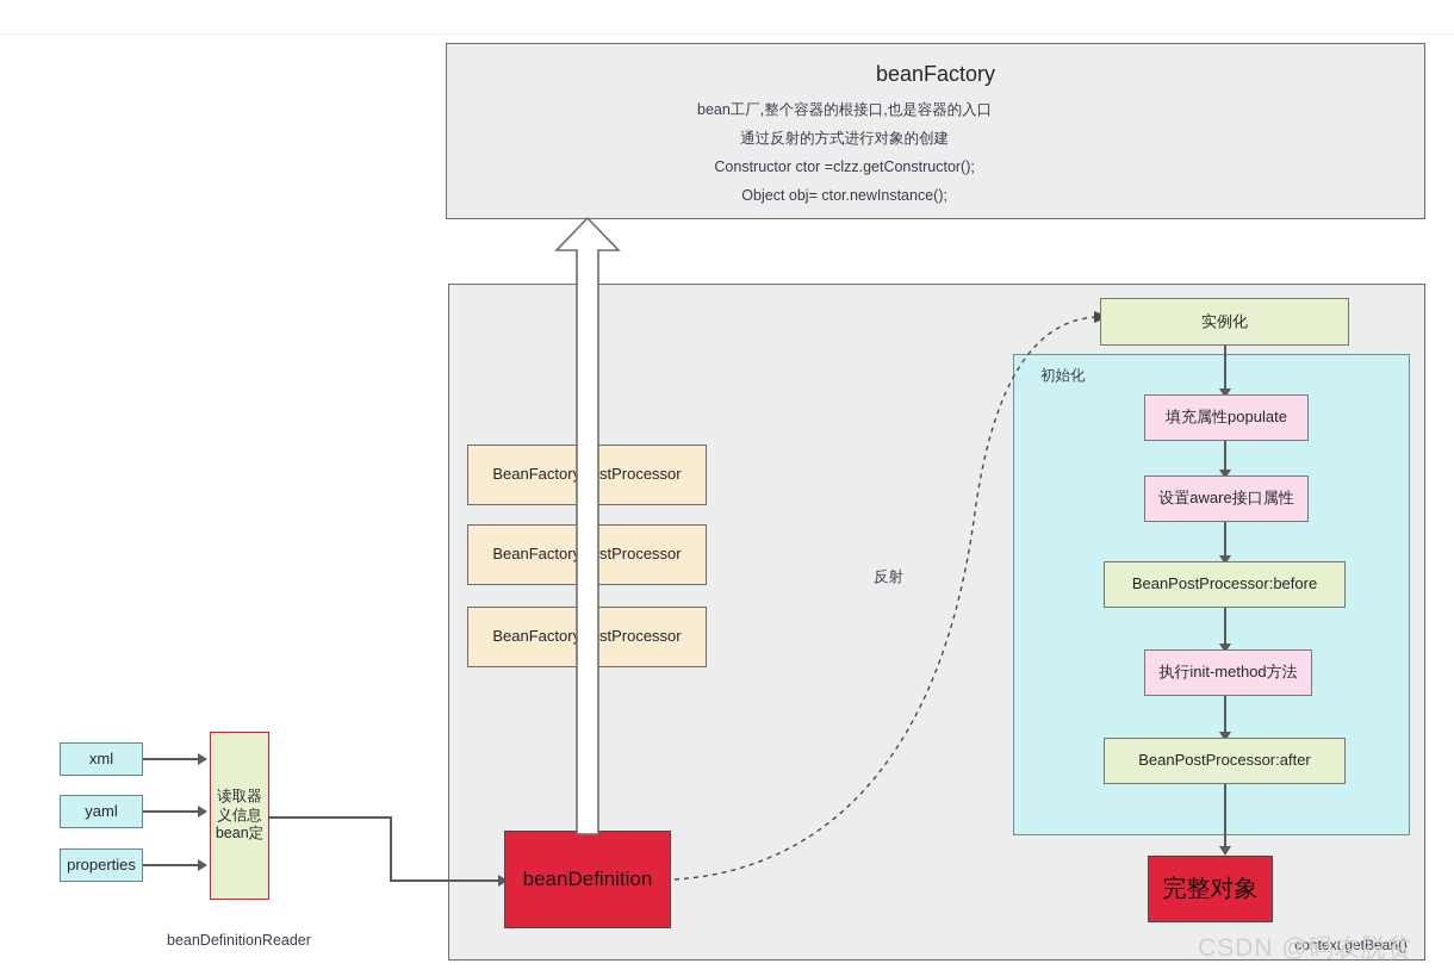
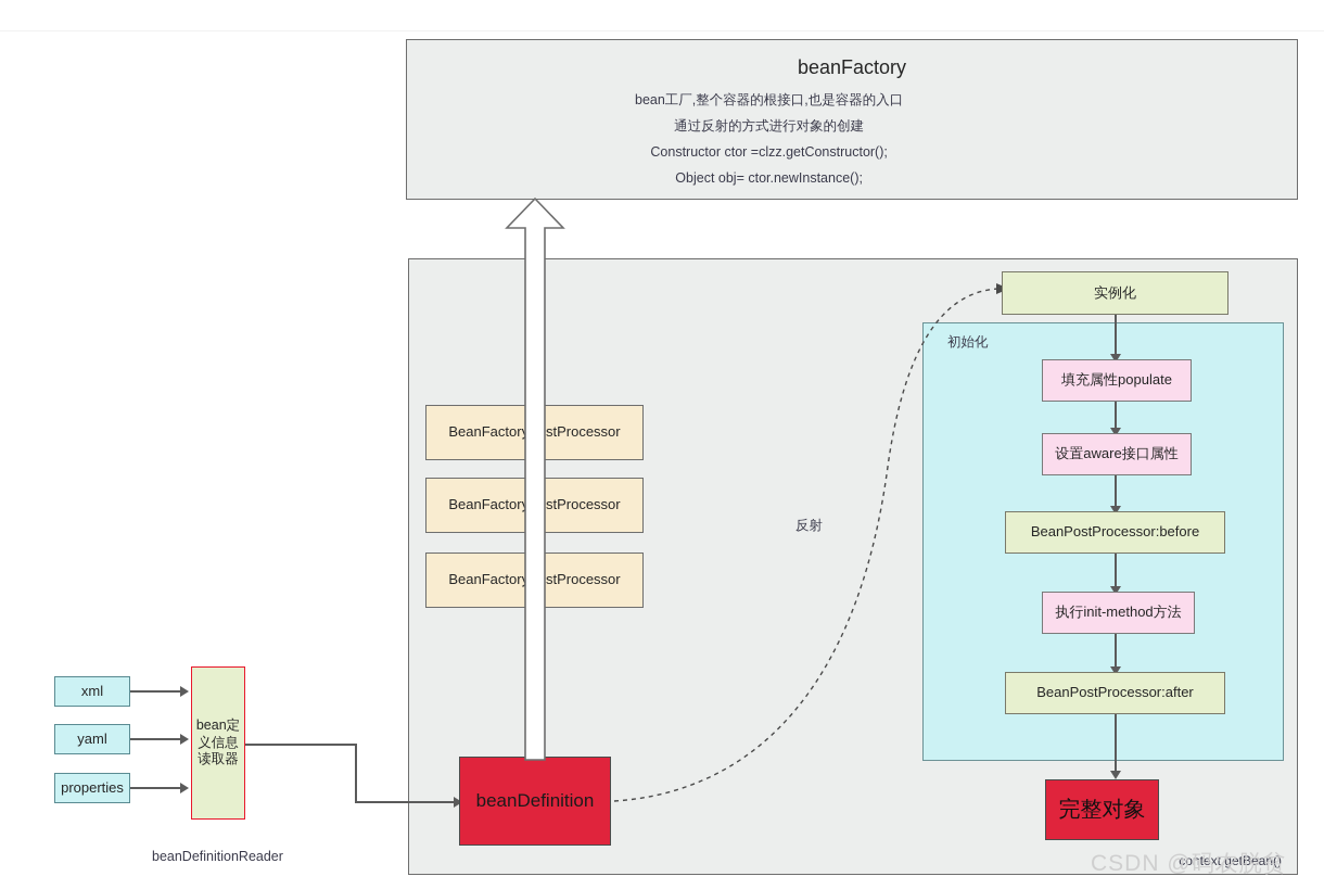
  beanFactory
  bean工厂,整个容器的根接口,也是容器的入口
  通过反射的方式进行对象的创建
  Constructor ctor =clzz.getConstructor();
  Object obj= ctor.newInstance();
  context.getBean()
  初始化
  xml
  yaml
  properties
- 读取器
+ bean定
  义信息
- bean定
+ 读取器
  beanDefinitionReader
  BeanFactorstProcessor
  BeanFactorstProcessor
  BeanFactorstProcessor
  beanDefinition
  反射
  实例化
  填充属性populate
  设置aware接口属性
  BeanPostProcessor:before
  执行init-method方法
  BeanPostProcessor:after
  完整对象
  CSDN @码农脱贫
